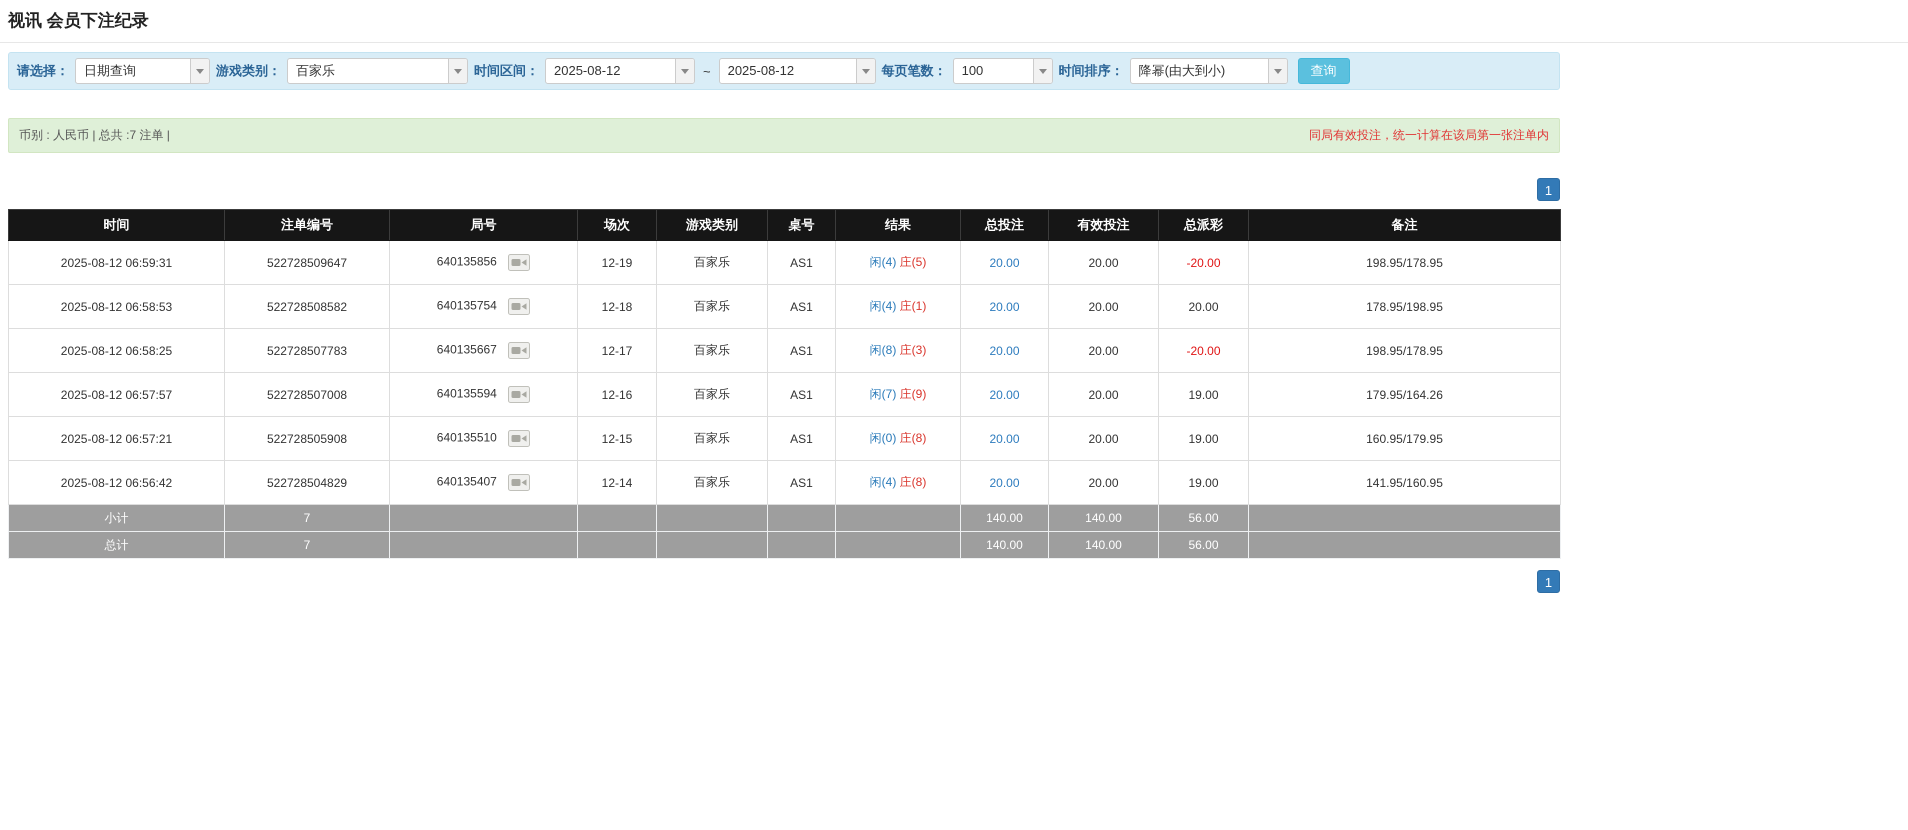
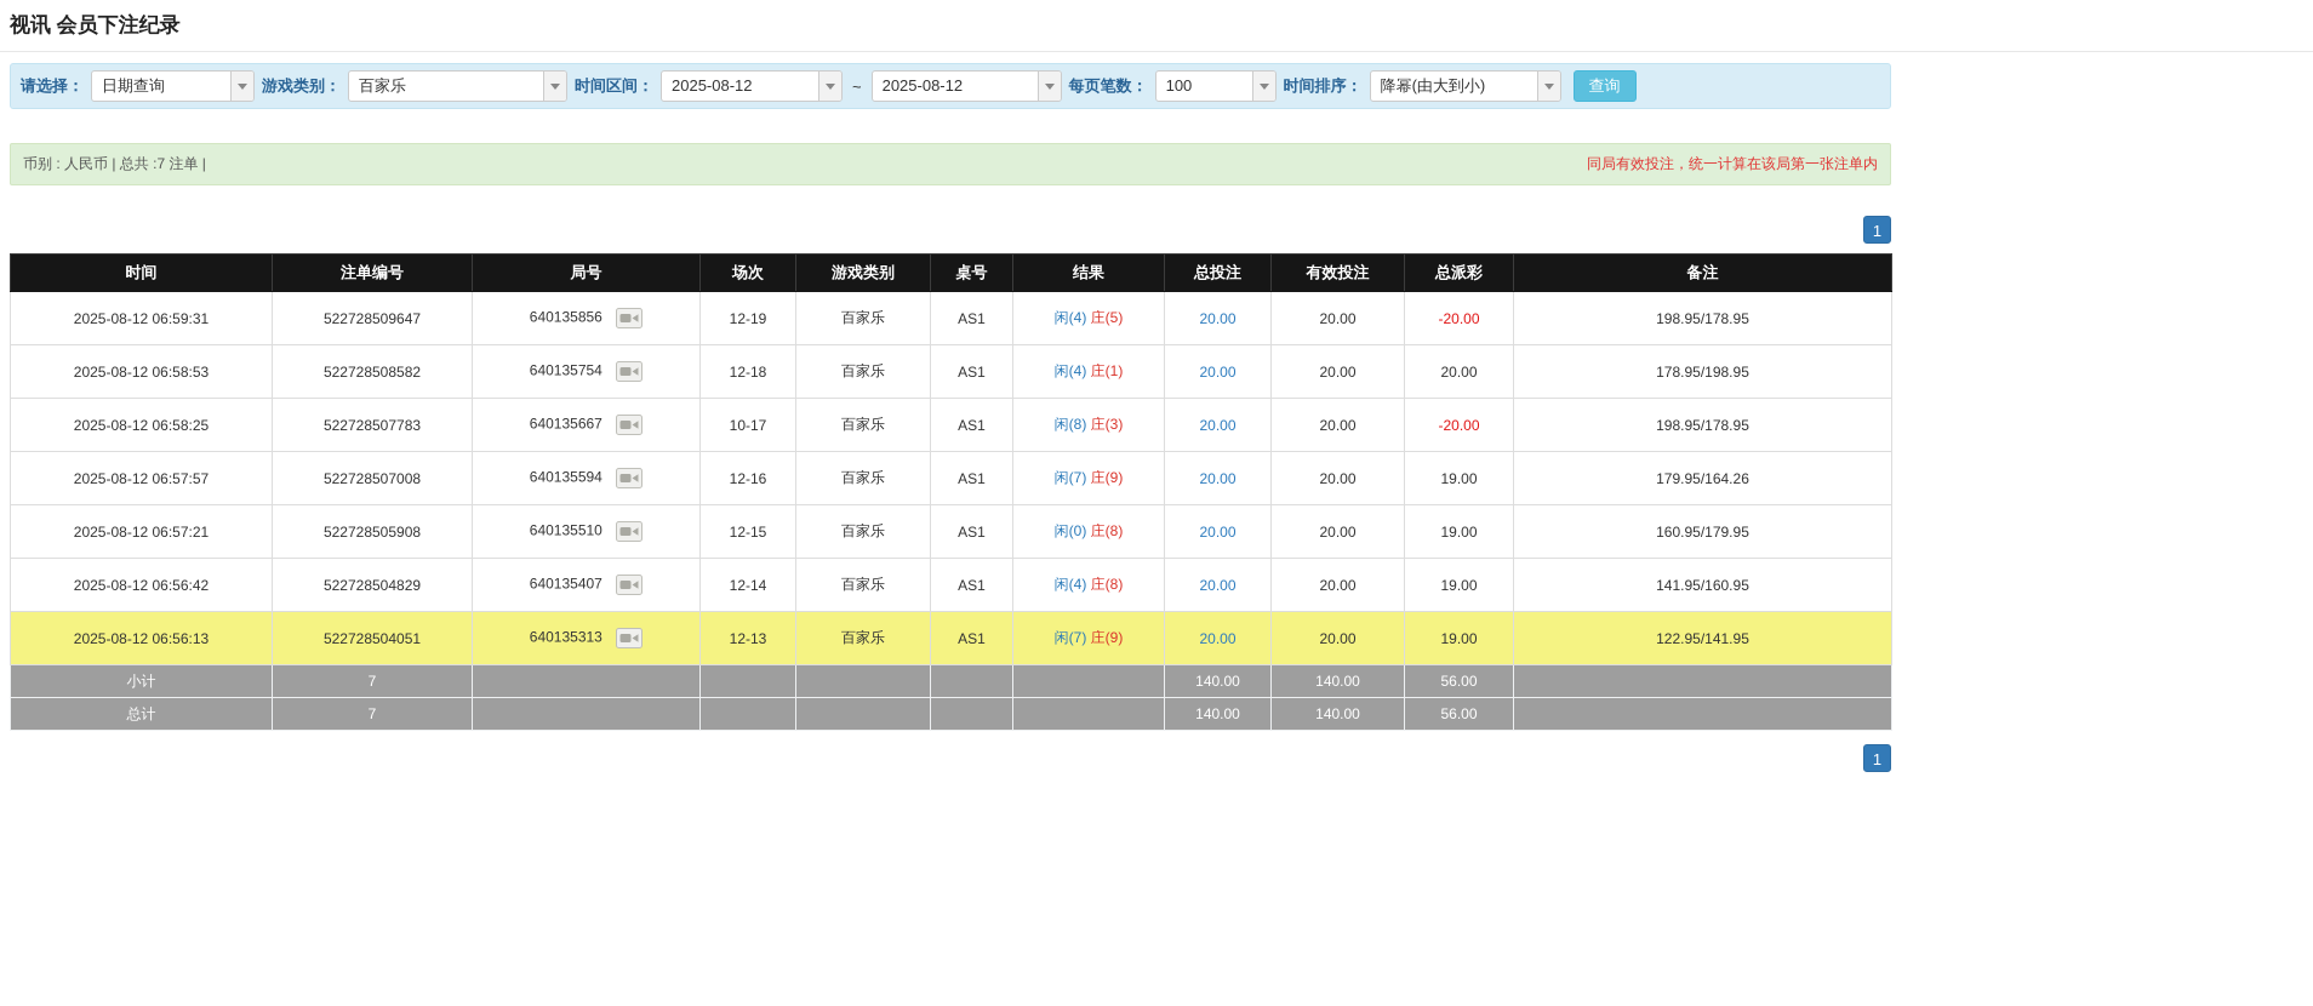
  视讯 会员下注纪录
  请选择：
  日期查询
  游戏类别：
  百家乐
  时间区间：
  2025-08-12
  ~
  2025-08-12
  每页笔数：
  100
  时间排序：
  降幂(由大到小)
  查询
  币别 : 人民币 | 总共 :7 注单 |
  同局有效投注，统一计算在该局第一张注单内
  1
  时间	注单编号	局号	场次	游戏类别	桌号	结果	总投注	有效投注	总派彩	备注
  2025-08-12 06:59:31	522728509647	640135856	12-19	百家乐	AS1	闲(4) 庄(5)	20.00	20.00	-20.00	198.95/178.95
  2025-08-12 06:58:53	522728508582	640135754	12-18	百家乐	AS1	闲(4) 庄(1)	20.00	20.00	20.00	178.95/198.95
- 2025-08-12 06:58:25	522728507783	640135667	12-17	百家乐	AS1	闲(8) 庄(3)	20.00	20.00	-20.00	198.95/178.95
+ 2025-08-12 06:58:25	522728507783	640135667	10-17	百家乐	AS1	闲(8) 庄(3)	20.00	20.00	-20.00	198.95/178.95
  2025-08-12 06:57:57	522728507008	640135594	12-16	百家乐	AS1	闲(7) 庄(9)	20.00	20.00	19.00	179.95/164.26
  2025-08-12 06:57:21	522728505908	640135510	12-15	百家乐	AS1	闲(0) 庄(8)	20.00	20.00	19.00	160.95/179.95
  2025-08-12 06:56:42	522728504829	640135407	12-14	百家乐	AS1	闲(4) 庄(8)	20.00	20.00	19.00	141.95/160.95
+ 2025-08-12 06:56:13	522728504051	640135313	12-13	百家乐	AS1	闲(7) 庄(9)	20.00	20.00	19.00	122.95/141.95
  小计	7						140.00	140.00	56.00
  总计	7						140.00	140.00	56.00
  1
